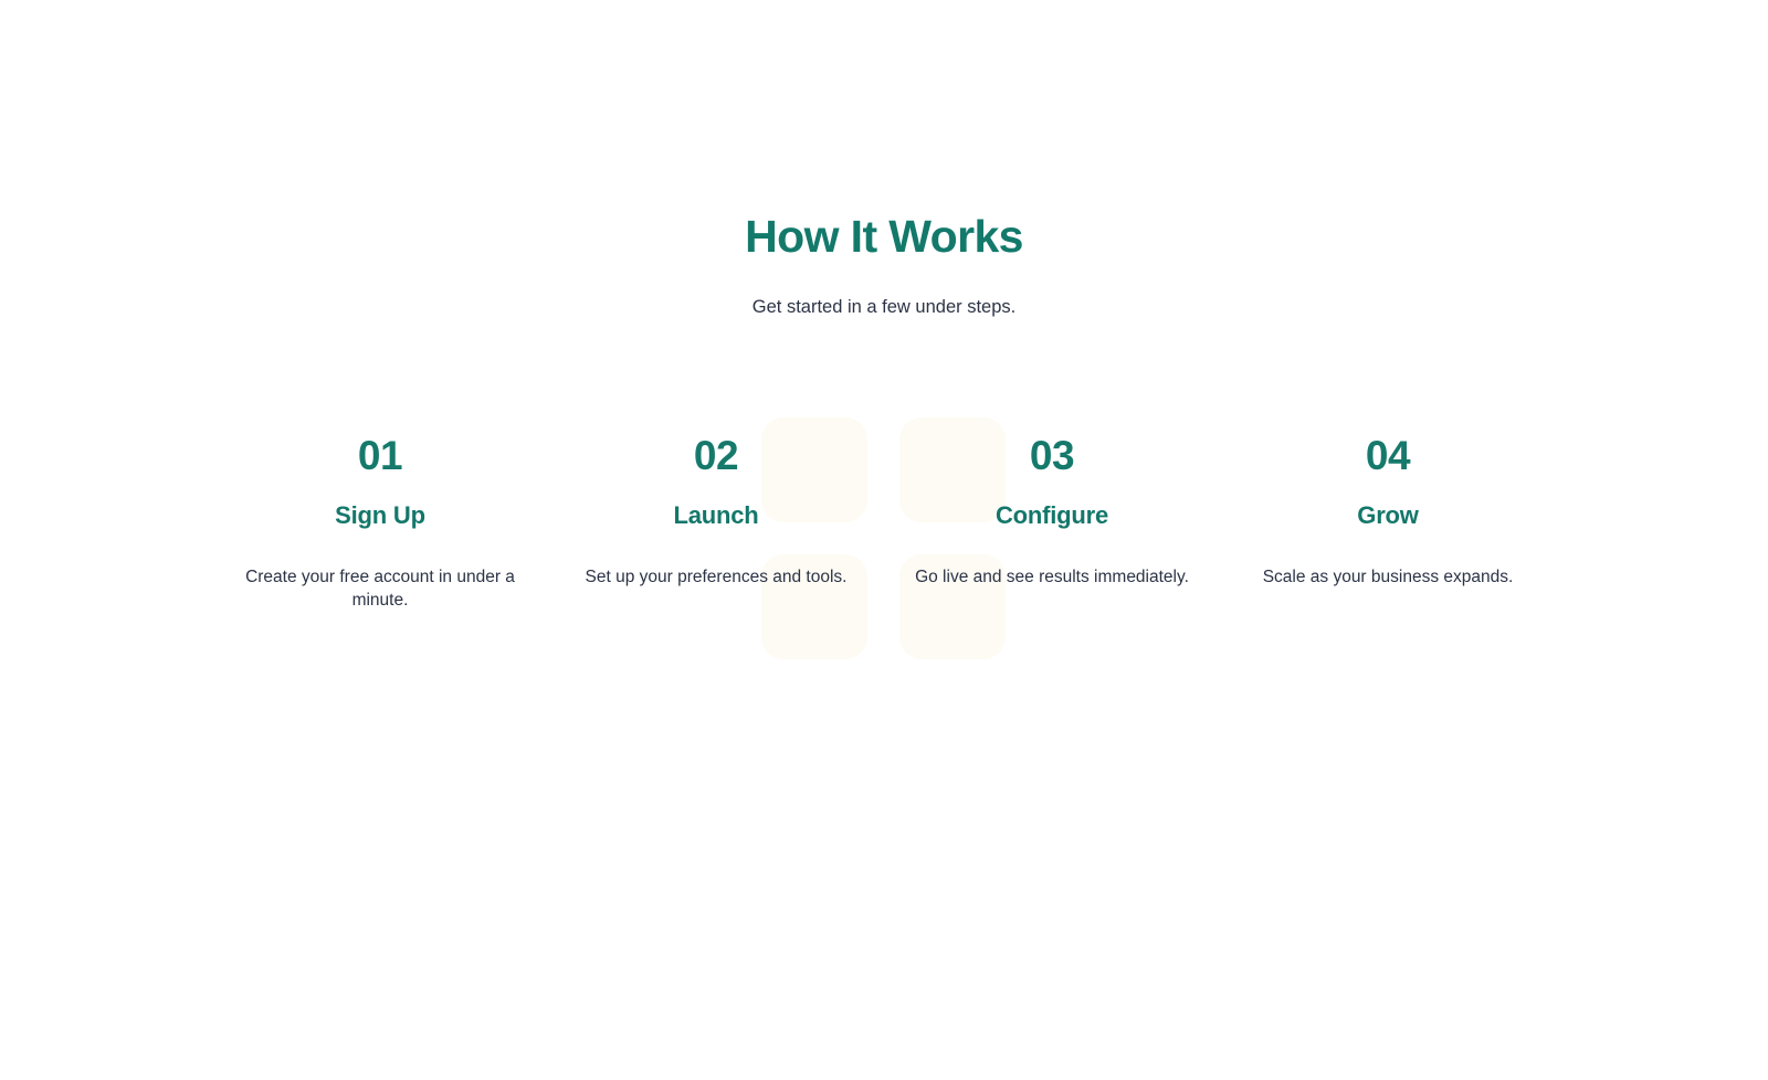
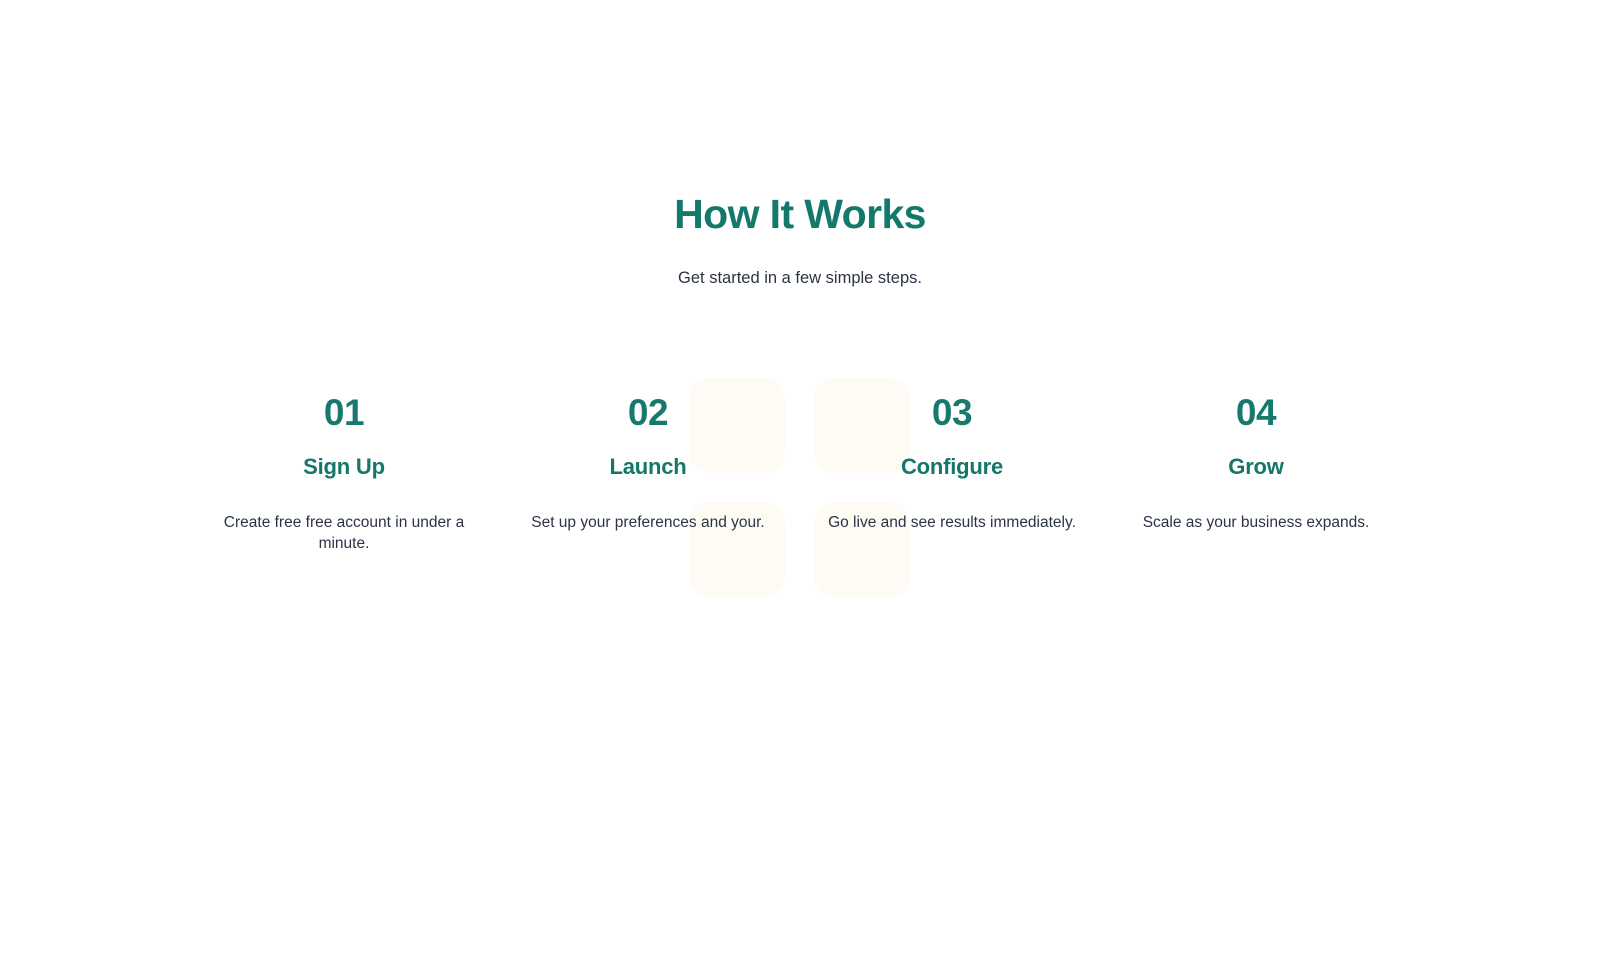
  How It Works
- Get started in a few under steps.
+ Get started in a few simple steps.
  01
  Sign Up
- Create your free account in under a minute.
+ Create free free account in under a minute.
  02
  Launch
- Set up your preferences and tools.
+ Set up your preferences and your.
  03
  Configure
  Go live and see results immediately.
  04
  Grow
  Scale as your business expands.
